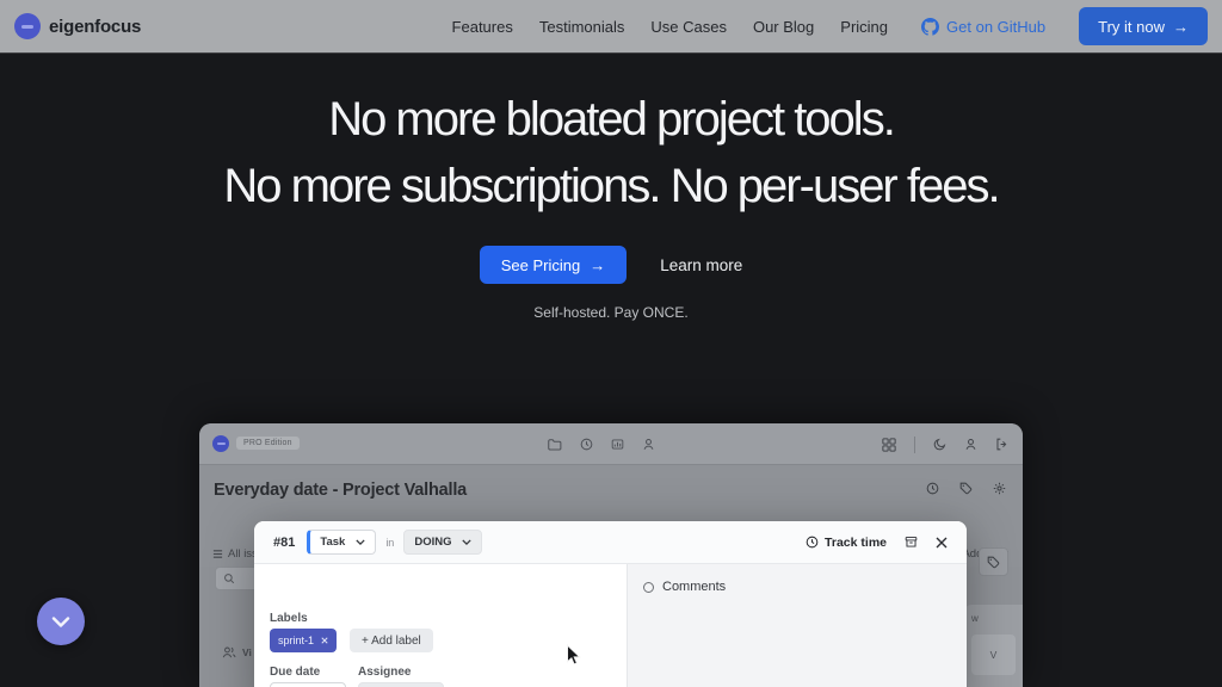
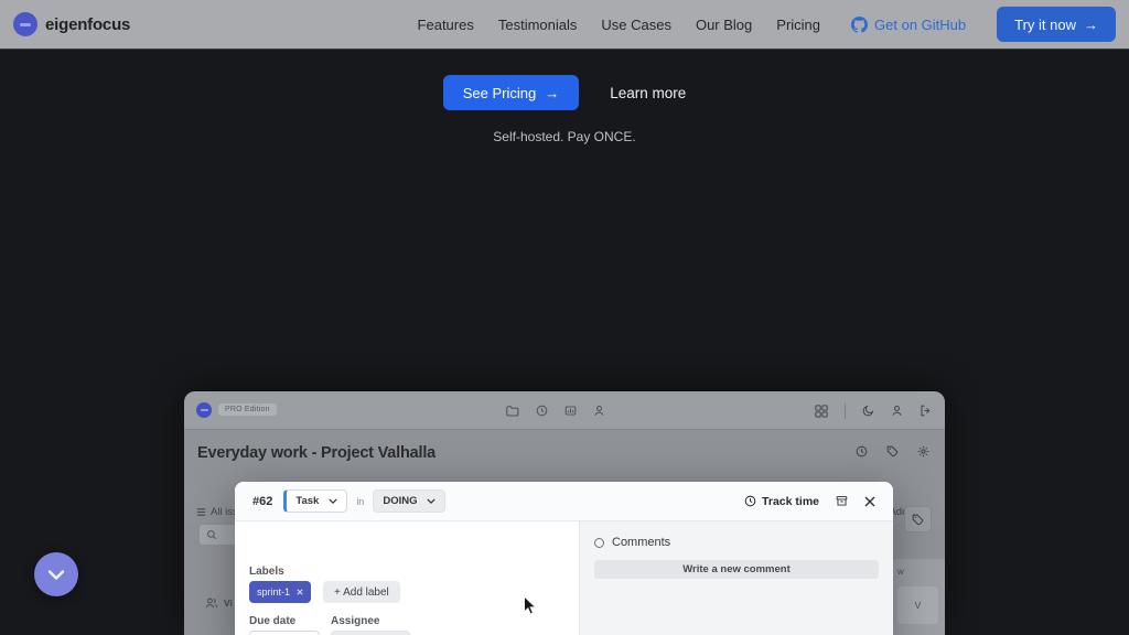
  eigenfocus
  Features
  Testimonials
  Use Cases
  Our Blog
  Pricing
  Get on GitHub
  Try it now
  →
- No more bloated project tools.
- No more subscriptions. No per-user fees.
  See Pricing
  →
  Learn more
  Self-hosted. Pay ONCE.
- Everyday date - Project Valhalla
+ Everyday work - Project Valhalla
  Vi
  w
  V
- #81
+ #62
  Task
  in
  DOING
  Track time
  Labels
  sprint-1
  + Add label
  Due date
  Assignee
  Comments
+ Write a new comment
